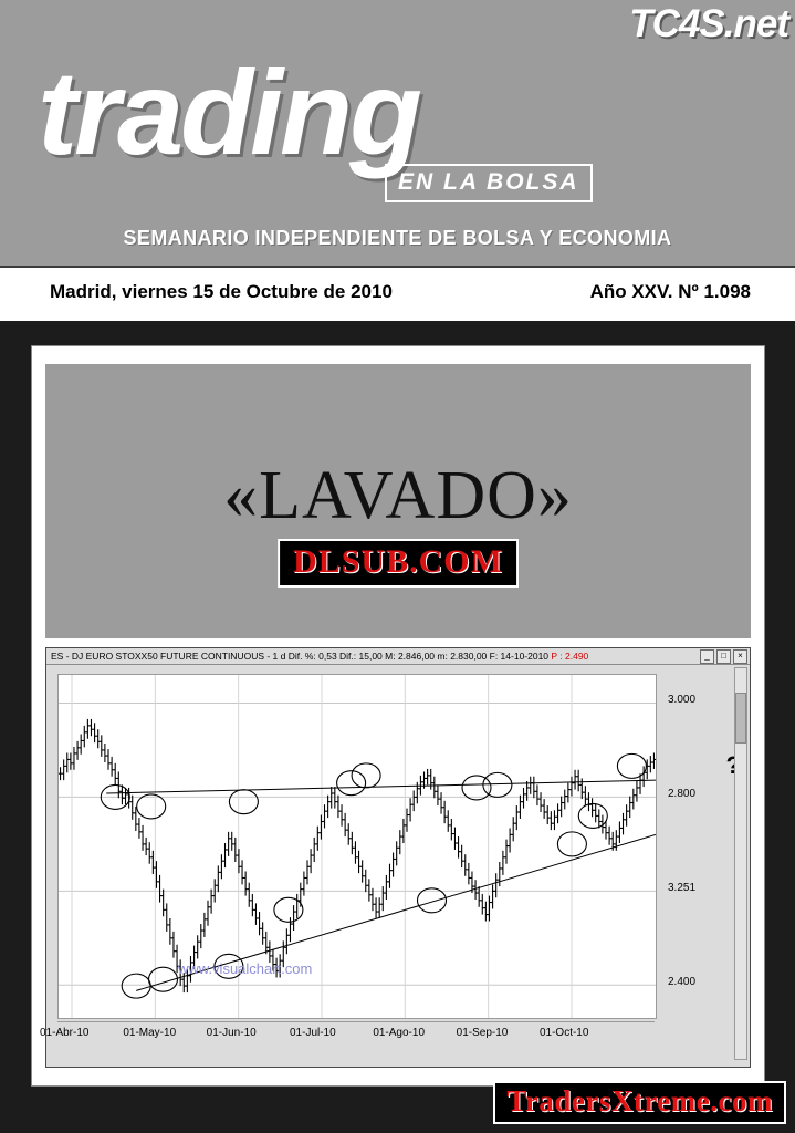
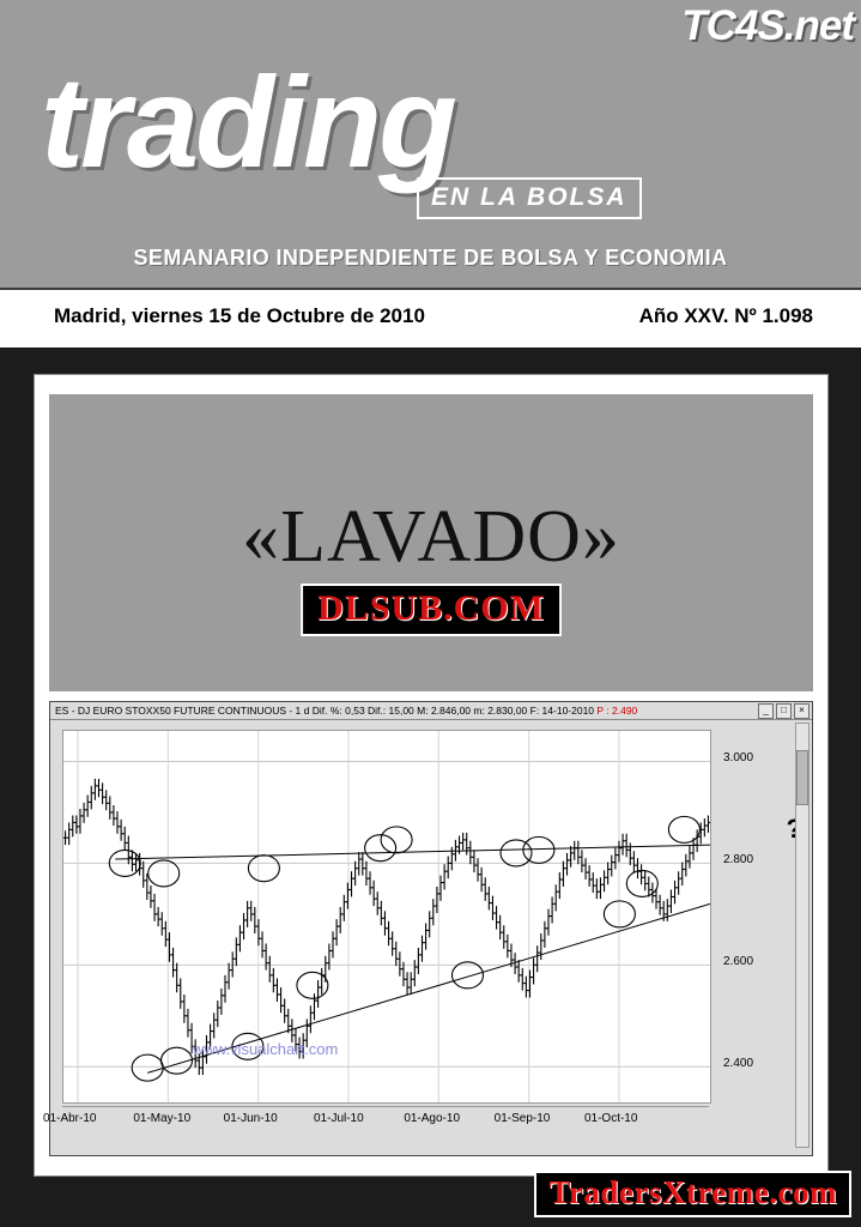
  TC4S.net
  trading
  EN LA BOLSA
  SEMANARIO INDEPENDIENTE DE BOLSA Y ECONOMIA
  Madrid, viernes 15 de Octubre de 2010
  Año XXV. Nº 1.098
  «LAVADO»
  DLSUB.COM
  ES - DJ EURO STOXX50 FUTURE CONTINUOUS - 1 d Dif. %: 0,53 Dif.: 15,00 M: 2.846,00 m: 2.830,00 F: 14-10-2010 P : 2.490
  _
  □
  ×
  www.visualchart.com
  2.400
- 3.251
+ 2.600
  2.800
  3.000
  01-Abr-10
  01-May-10
  01-Jun-10
  01-Jul-10
  01-Ago-10
  01-Sep-10
  01-Oct-10
  TradersXtreme.com
